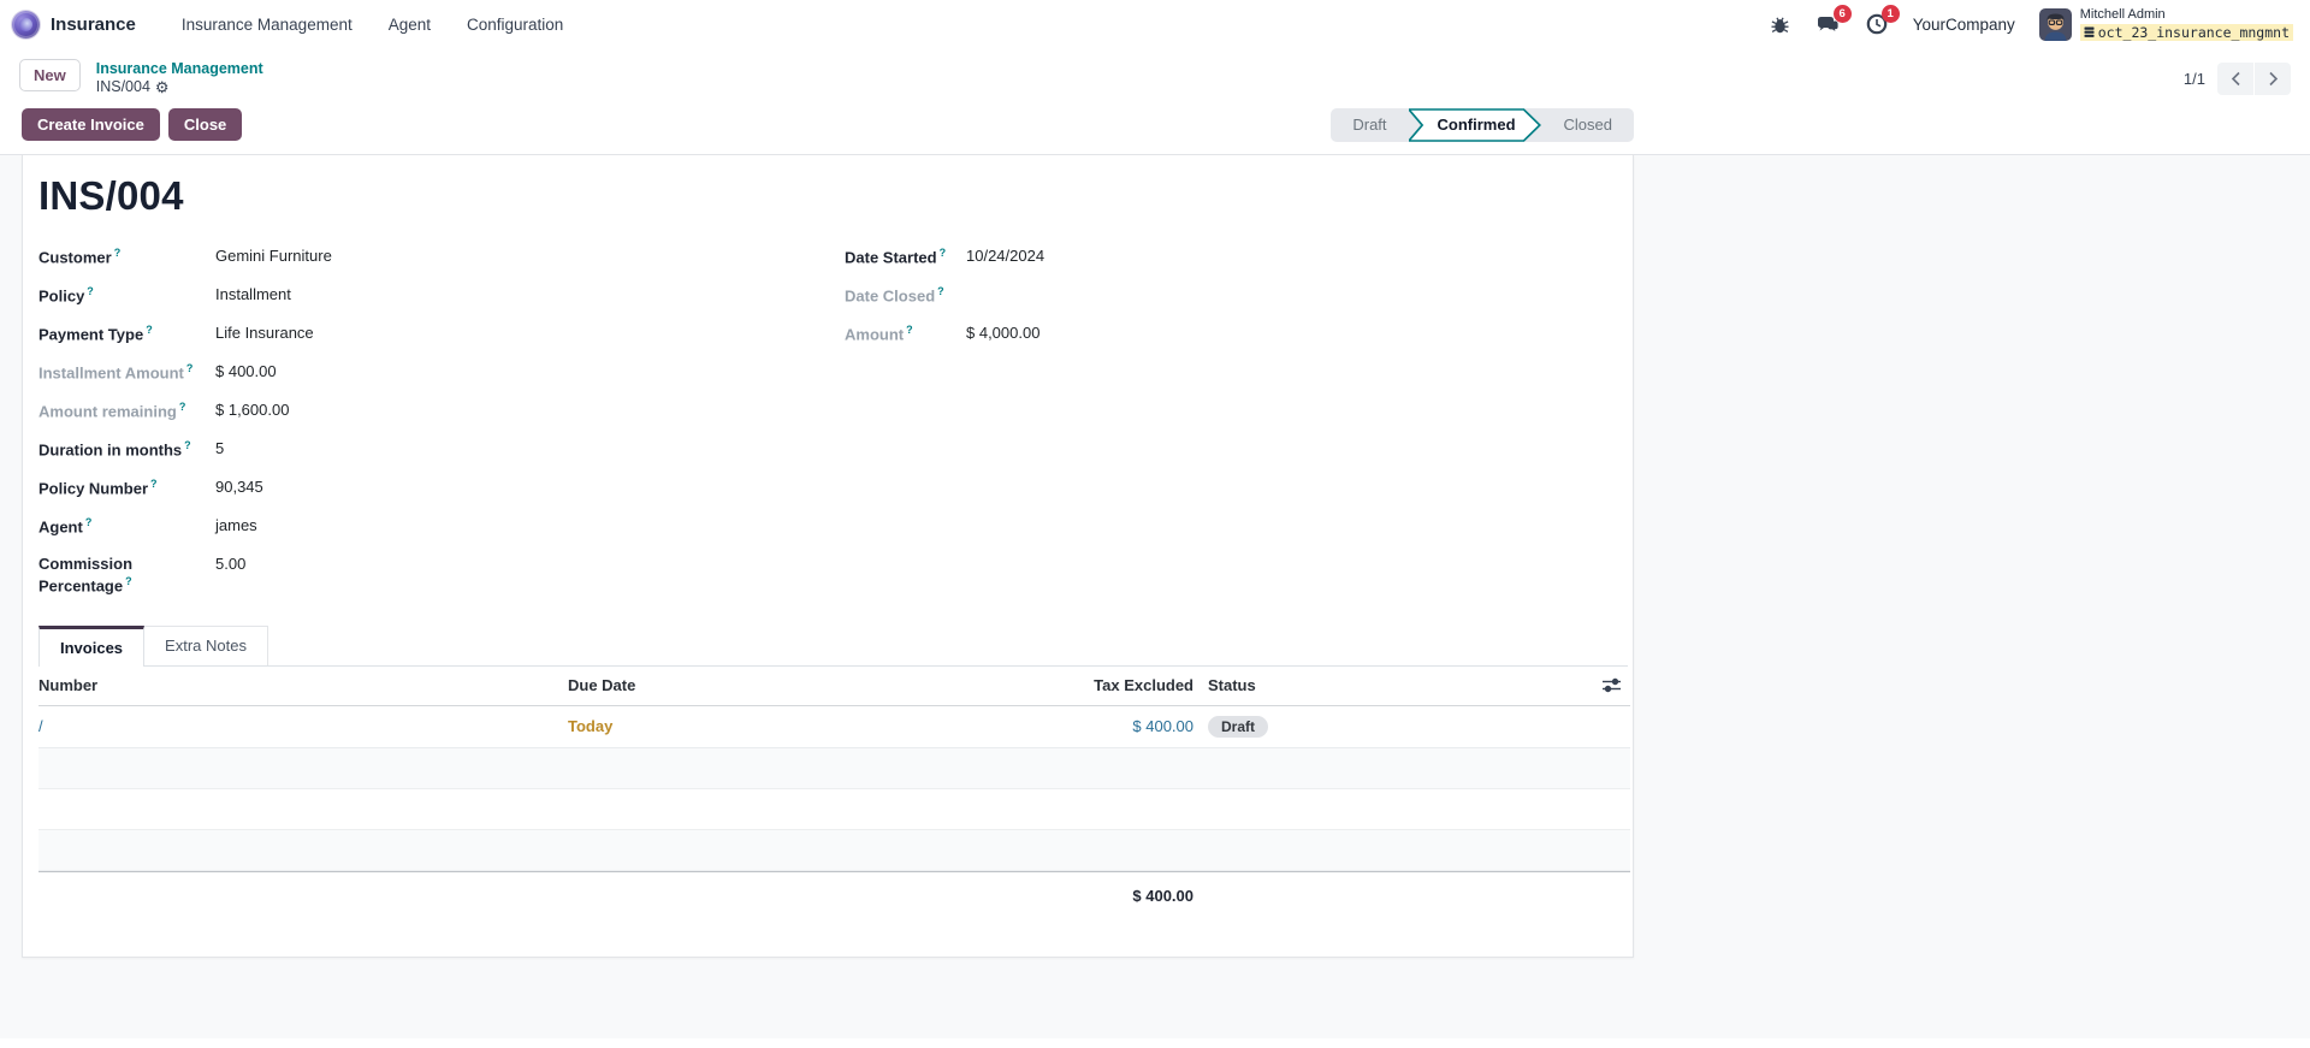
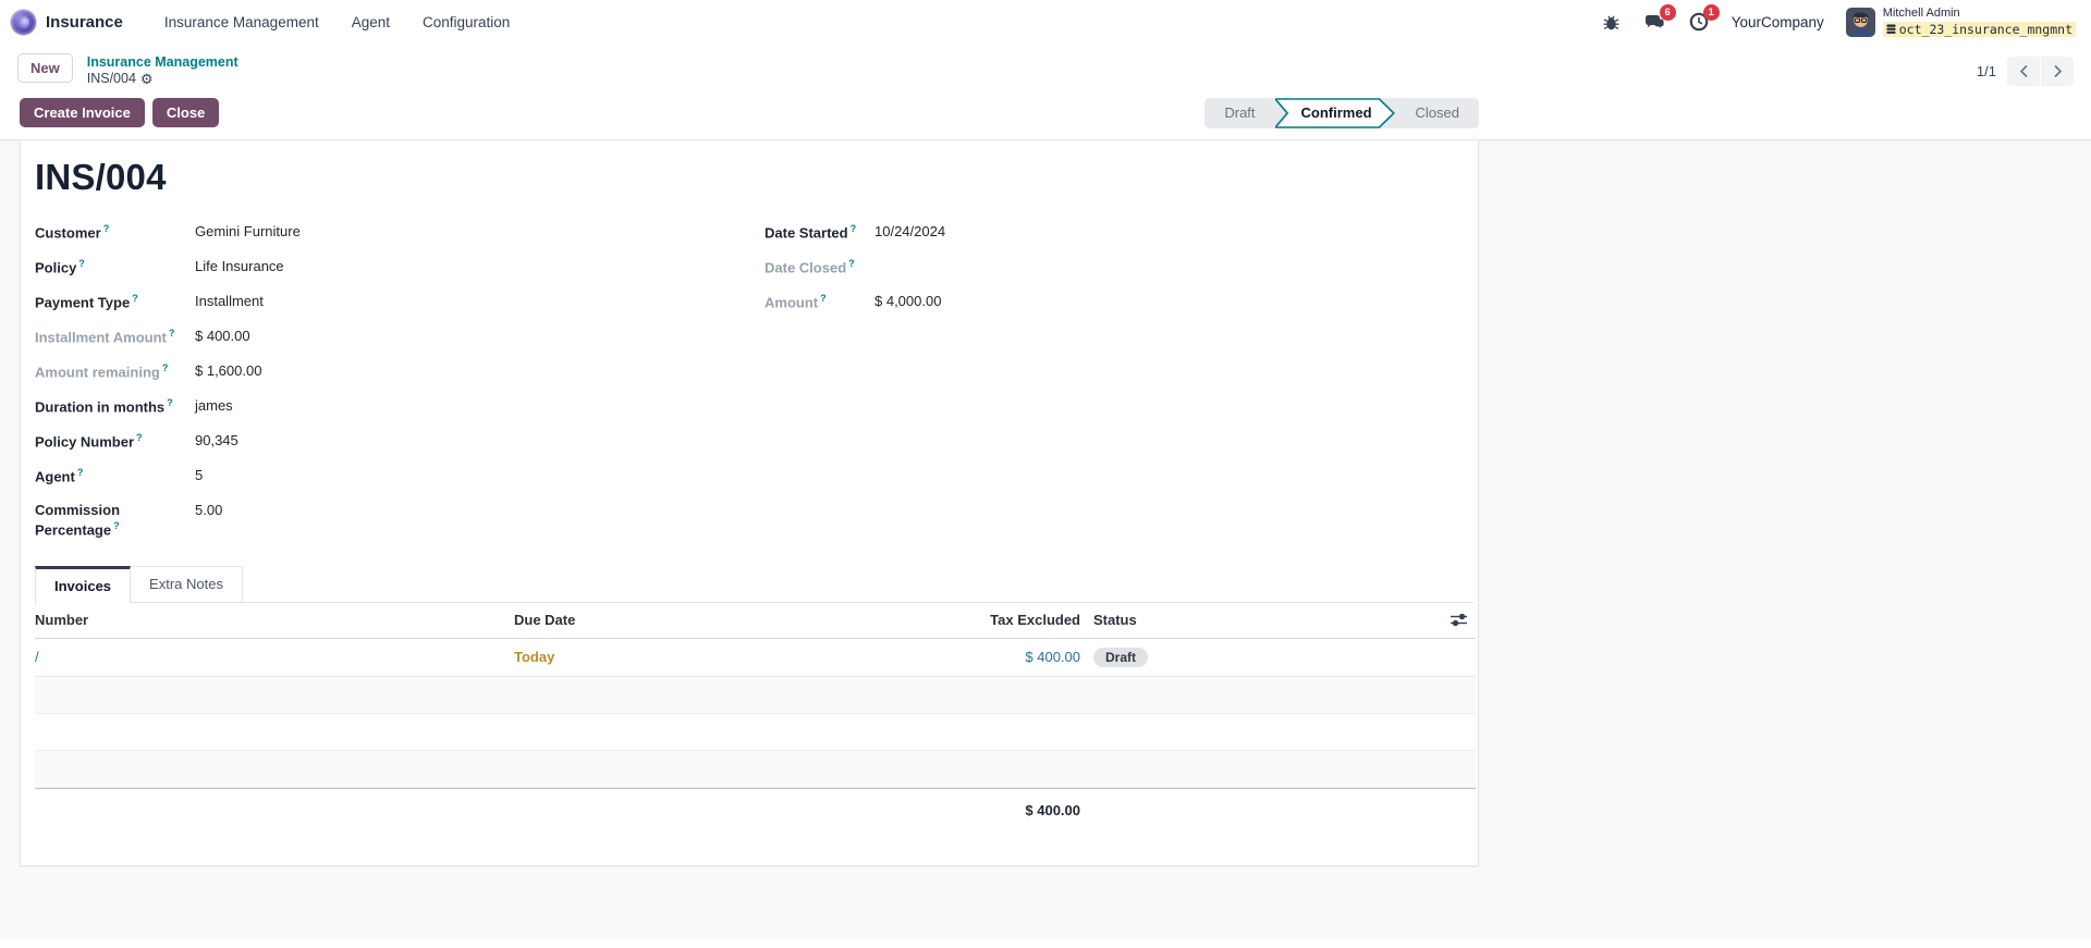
  Insurance
  Insurance Management
  Agent
  Configuration
  6
  1
  YourCompany
  Mitchell Admin
  oct_23_insurance_mngmnt
  New
  Insurance Management
  INS/004
  ⚙
  1/1
  Create Invoice
  Close
  Draft
  Confirmed
  Closed
  INS/004
  Customer ?
  Gemini Furniture
  Policy ?
- Installment
+ Life Insurance
  Payment Type ?
- Life Insurance
+ Installment
  Installment Amount ?
  $ 400.00
  Amount remaining ?
  $ 1,600.00
  Duration in months ?
- 5
+ james
  Policy Number ?
  90,345
  Agent ?
- james
+ 5
  Commission Percentage ?
  5.00
  Date Started ?
  10/24/2024
  Date Closed ?
  Amount ?
  $ 4,000.00
  Invoices
  Extra Notes
  Number
  Due Date
  Tax Excluded
  Status
  /
  Today
  $ 400.00
  Draft
  $ 400.00
